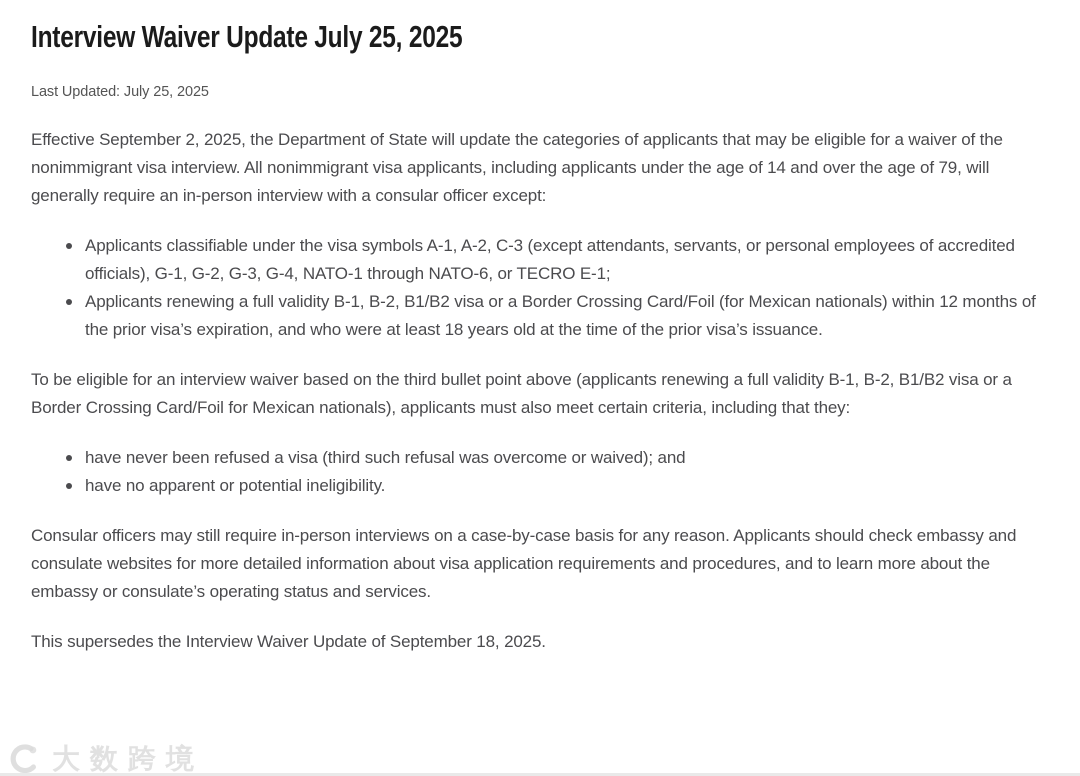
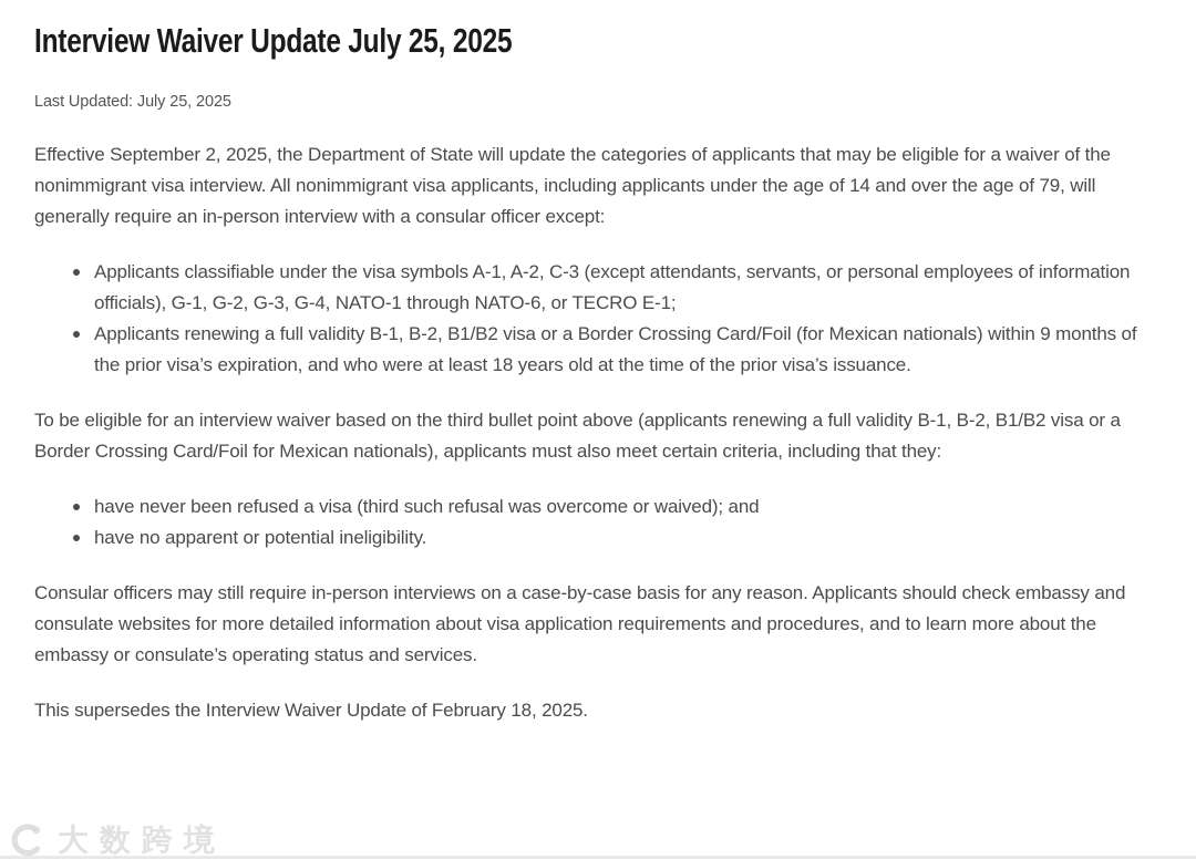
  Interview Waiver Update July 25, 2025
  Last Updated: July 25, 2025
  Effective September 2, 2025, the Department of State will update the categories of applicants that may be eligible for a waiver of the nonimmigrant visa interview. All nonimmigrant visa applicants, including applicants under the age of 14 and over the age of 79, will generally require an in-person interview with a consular officer except:
- Applicants classifiable under the visa symbols A-1, A-2, C-3 (except attendants, servants, or personal employees of accredited officials), G-1, G-2, G-3, G-4, NATO-1 through NATO-6, or TECRO E-1;
+ Applicants classifiable under the visa symbols A-1, A-2, C-3 (except attendants, servants, or personal employees of information officials), G-1, G-2, G-3, G-4, NATO-1 through NATO-6, or TECRO E-1;
- Applicants renewing a full validity B-1, B-2, B1/B2 visa or a Border Crossing Card/Foil (for Mexican nationals) within 12 months of the prior visa’s expiration, and who were at least 18 years old at the time of the prior visa’s issuance.
+ Applicants renewing a full validity B-1, B-2, B1/B2 visa or a Border Crossing Card/Foil (for Mexican nationals) within 9 months of the prior visa’s expiration, and who were at least 18 years old at the time of the prior visa’s issuance.
  To be eligible for an interview waiver based on the third bullet point above (applicants renewing a full validity B-1, B-2, B1/B2 visa or a Border Crossing Card/Foil for Mexican nationals), applicants must also meet certain criteria, including that they:
  have never been refused a visa (third such refusal was overcome or waived); and
  have no apparent or potential ineligibility.
  Consular officers may still require in-person interviews on a case-by-case basis for any reason. Applicants should check embassy and consulate websites for more detailed information about visa application requirements and procedures, and to learn more about the embassy or consulate’s operating status and services.
- This supersedes the Interview Waiver Update of September 18, 2025.
+ This supersedes the Interview Waiver Update of February 18, 2025.
  大数跨境
